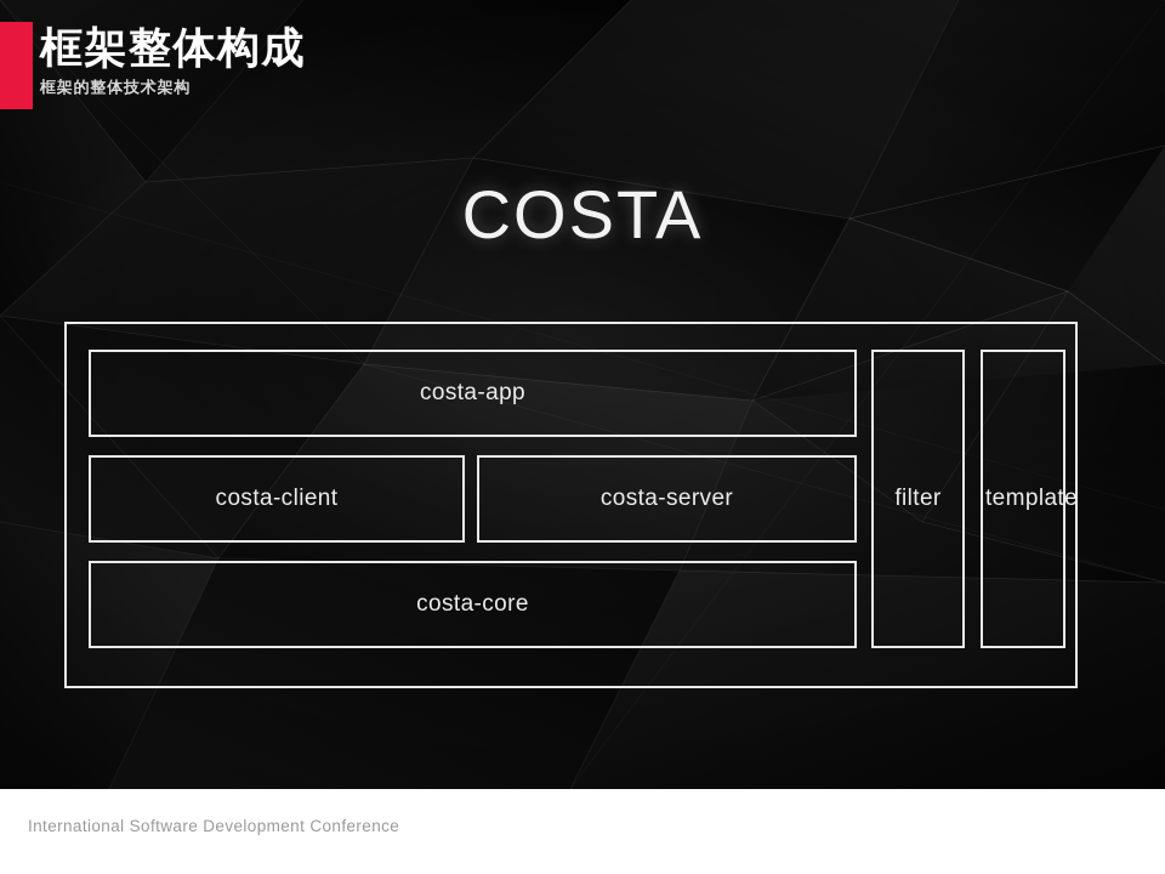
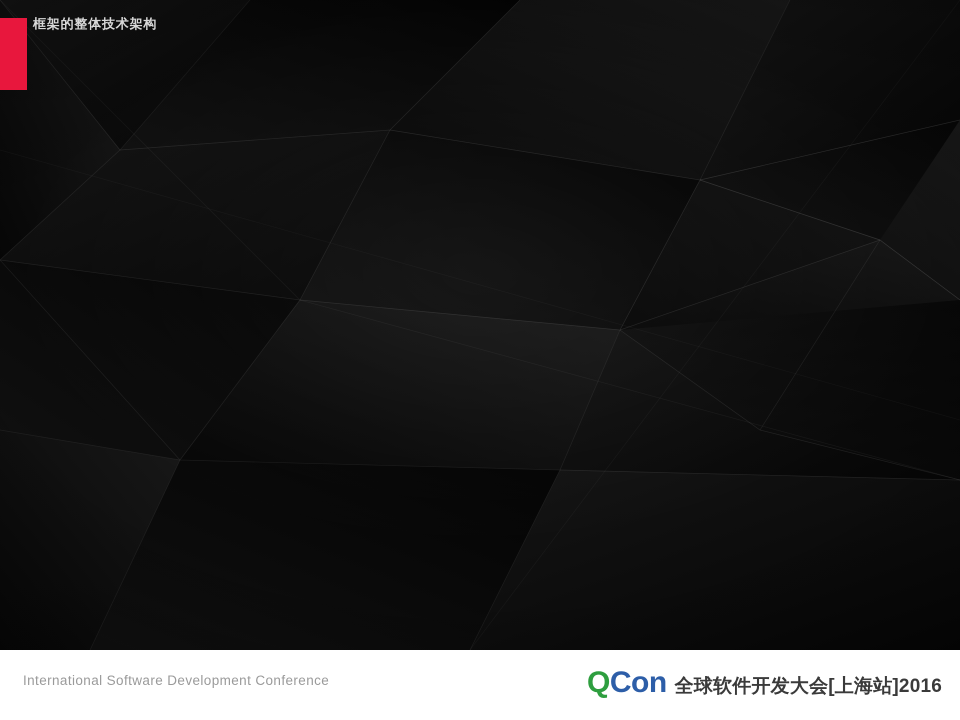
- 框架整体构成
  框架的整体技术架构
- COSTA
- costa-app
- costa-client
- costa-server
- costa-core
- filter
- template
  International Software Development Conference
+ Q
+ Con
+ 全球软件开发大会[上海站]2016
